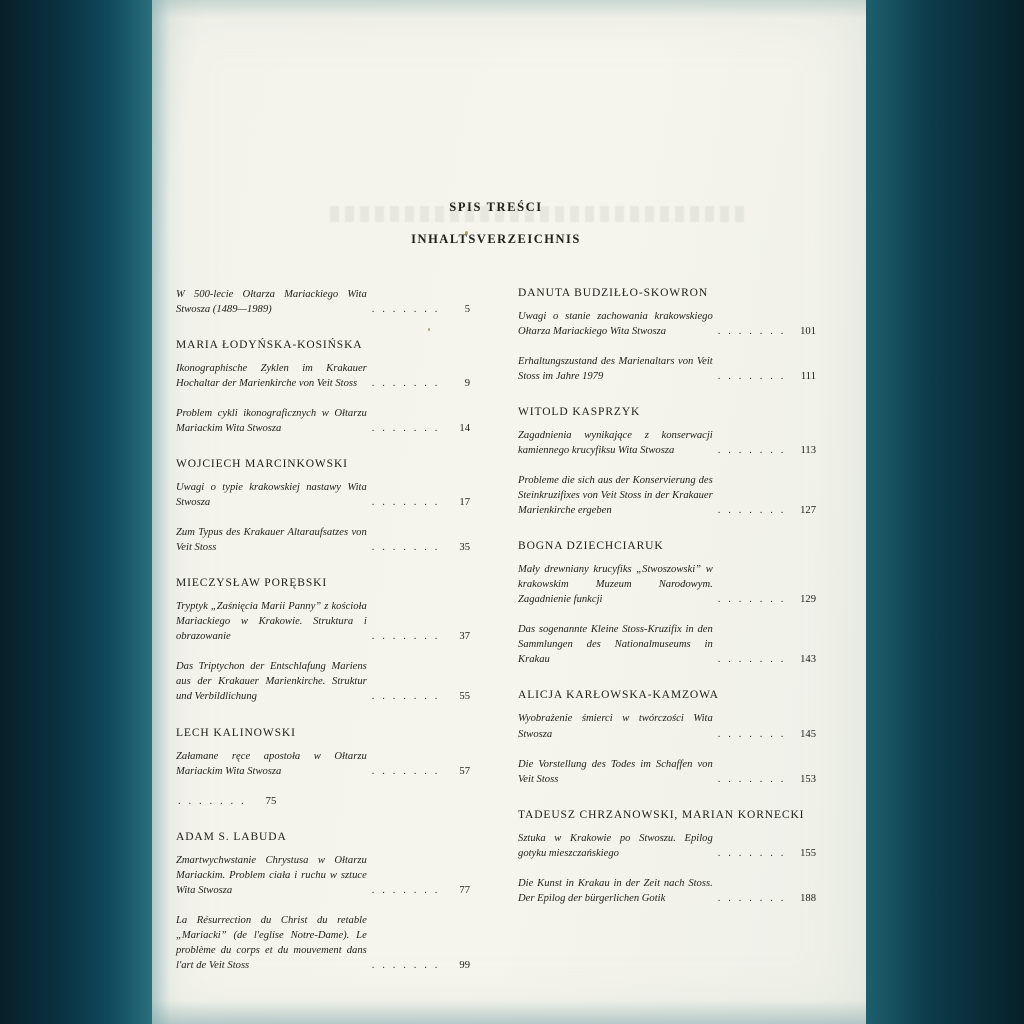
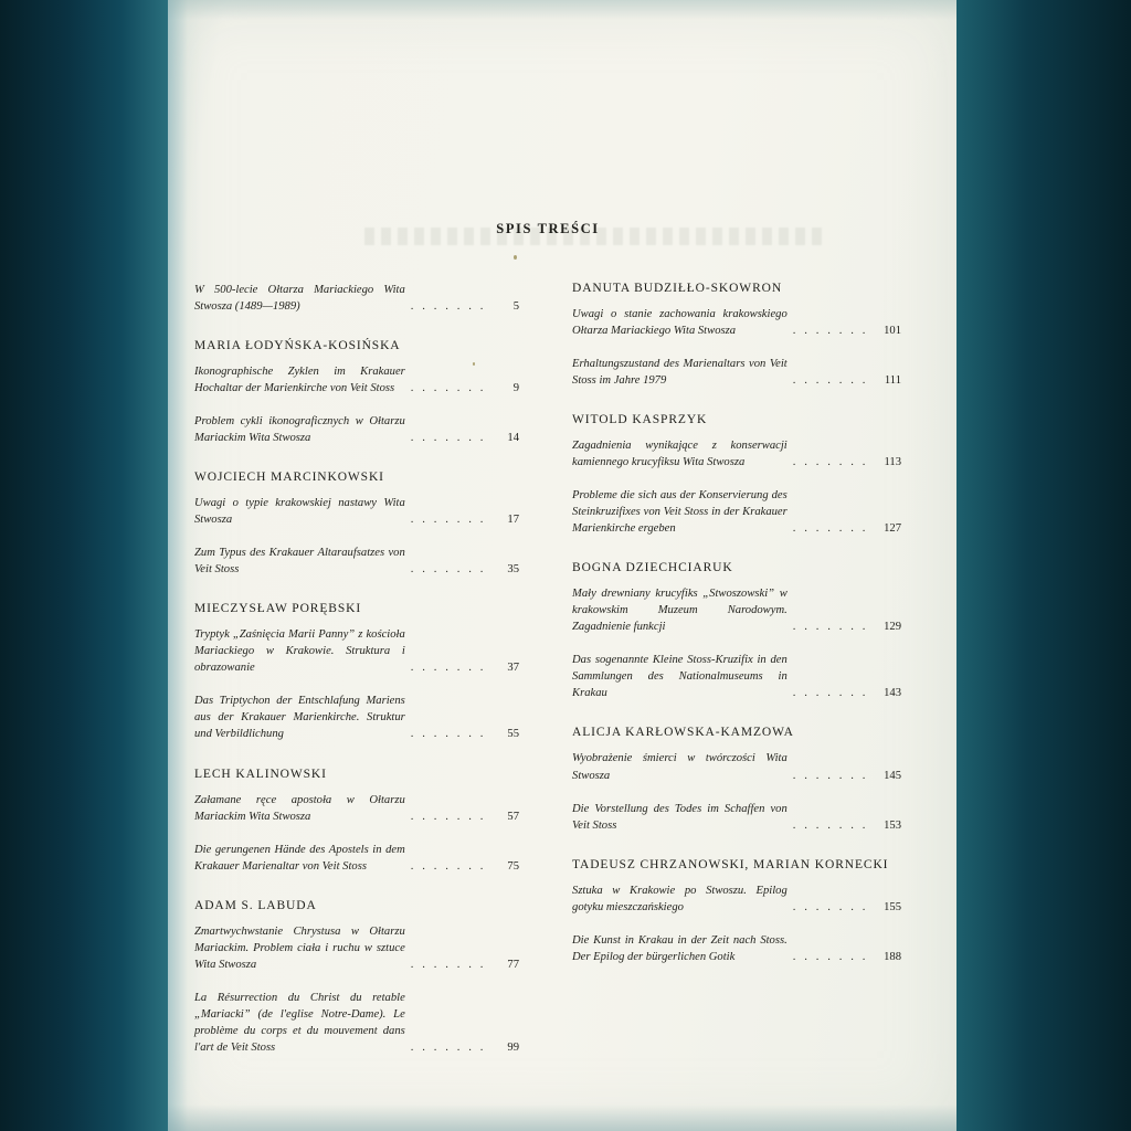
  SPIS TREŚCI
- INHALTSVERZEICHNIS
  W 500-lecie Ołtarza Mariackiego Wita Stwosza (1489—1989)
  . . . . . . .
  5
  MARIA ŁODYŃSKA-KOSIŃSKA
  Ikonographische Zyklen im Krakauer Hochaltar der Marienkirche von Veit Stoss
  . . . . . . .
  9
  Problem cykli ikonograficznych w Ołtarzu Mariackim Wita Stwosza
  . . . . . . .
  14
  WOJCIECH MARCINKOWSKI
  Uwagi o typie krakowskiej nastawy Wita Stwosza
  . . . . . . .
  17
  Zum Typus des Krakauer Altaraufsatzes von Veit Stoss
  . . . . . . .
  35
  MIECZYSŁAW PORĘBSKI
  Tryptyk „Zaśnięcia Marii Panny” z kościoła Mariackiego w Krakowie. Struktura i obrazowanie
  . . . . . . .
  37
  Das Triptychon der Entschlafung Mariens aus der Krakauer Marienkirche. Struktur und Verbildlichung
  . . . . . . .
  55
  LECH KALINOWSKI
  Załamane ręce apostoła w Ołtarzu Mariackim Wita Stwosza
  . . . . . . .
  57
+ Die gerungenen Hände des Apostels in dem Krakauer Marienaltar von Veit Stoss
  . . . . . . .
  75
  ADAM S. LABUDA
  Zmartwychwstanie Chrystusa w Ołtarzu Mariackim. Problem ciała i ruchu w sztuce Wita Stwosza
  . . . . . . .
  77
  La Résurrection du Christ du retable „Mariacki” (de l'eglise Notre-Dame). Le problème du corps et du mouvement dans l'art de Veit Stoss
  . . . . . . .
  99
  DANUTA BUDZIŁŁO-SKOWRON
  Uwagi o stanie zachowania krakowskiego Ołtarza Mariackiego Wita Stwosza
  . . . . . . .
  101
  Erhaltungszustand des Marienaltars von Veit Stoss im Jahre 1979
  . . . . . . .
  111
  WITOLD KASPRZYK
  Zagadnienia wynikające z konserwacji kamiennego krucyfiksu Wita Stwosza
  . . . . . . .
  113
  Probleme die sich aus der Konservierung des Steinkruzifixes von Veit Stoss in der Krakauer Marienkirche ergeben
  . . . . . . .
  127
  BOGNA DZIECHCIARUK
  Mały drewniany krucyfiks „Stwoszowski” w krakowskim Muzeum Narodowym. Zagadnienie funkcji
  . . . . . . .
  129
  Das sogenannte Kleine Stoss-Kruzifix in den Sammlungen des Nationalmuseums in Krakau
  . . . . . . .
  143
  ALICJA KARŁOWSKA-KAMZOWA
  Wyobrażenie śmierci w twórczości Wita Stwosza
  . . . . . . .
  145
  Die Vorstellung des Todes im Schaffen von Veit Stoss
  . . . . . . .
  153
  TADEUSZ CHRZANOWSKI, MARIAN KORNECKI
  Sztuka w Krakowie po Stwoszu. Epilog gotyku mieszczańskiego
  . . . . . . .
  155
  Die Kunst in Krakau in der Zeit nach Stoss. Der Epilog der bürgerlichen Gotik
  . . . . . . .
  188
